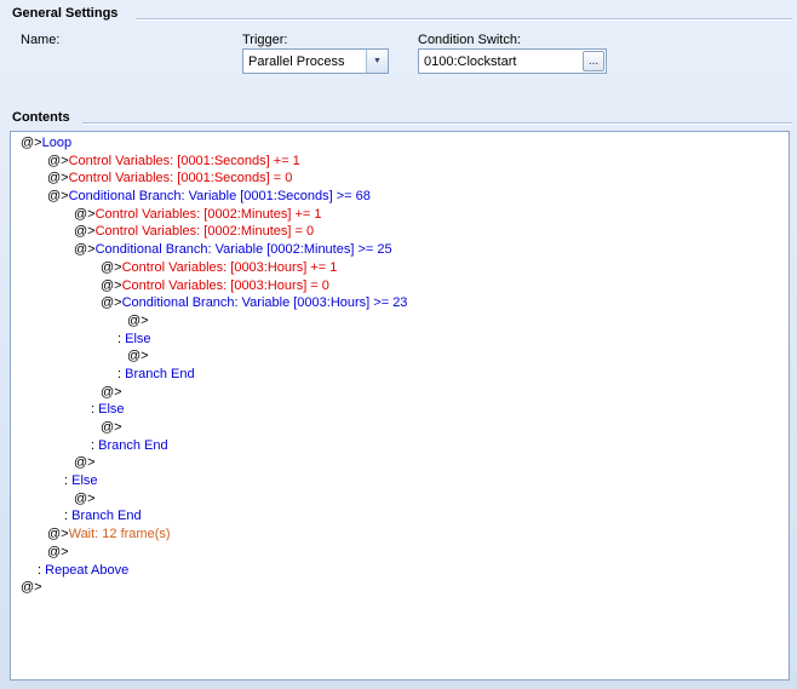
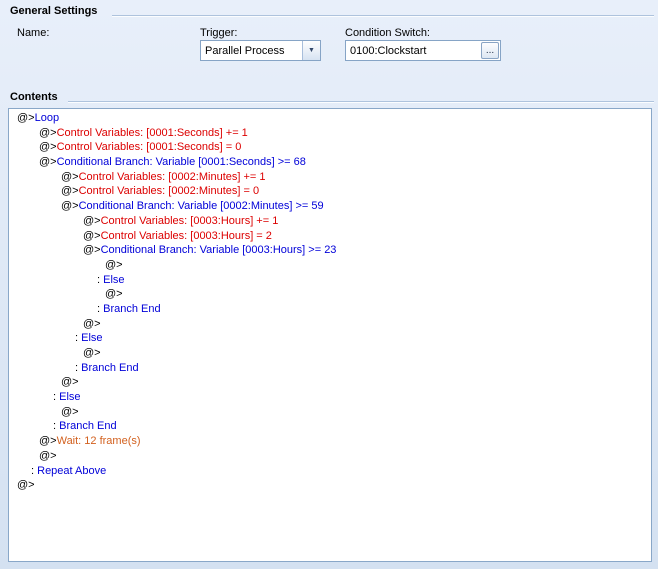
  General Settings
  Name:
  Trigger:
  Parallel Process
  Condition Switch:
  0100:Clockstart
  ...
  Contents
  @>Loop
  @>Control Variables: [0001:Seconds] += 1
  @>Control Variables: [0001:Seconds] = 0
  @>Conditional Branch: Variable [0001:Seconds] >= 68
  @>Control Variables: [0002:Minutes] += 1
  @>Control Variables: [0002:Minutes] = 0
- @>Conditional Branch: Variable [0002:Minutes] >= 25
+ @>Conditional Branch: Variable [0002:Minutes] >= 59
  @>Control Variables: [0003:Hours] += 1
- @>Control Variables: [0003:Hours] = 0
+ @>Control Variables: [0003:Hours] = 2
  @>Conditional Branch: Variable [0003:Hours] >= 23
  @>
  : Else
  @>
  : Branch End
  @>
  : Else
  @>
  : Branch End
  @>
  : Else
  @>
  : Branch End
  @>Wait: 12 frame(s)
  @>
  : Repeat Above
  @>
